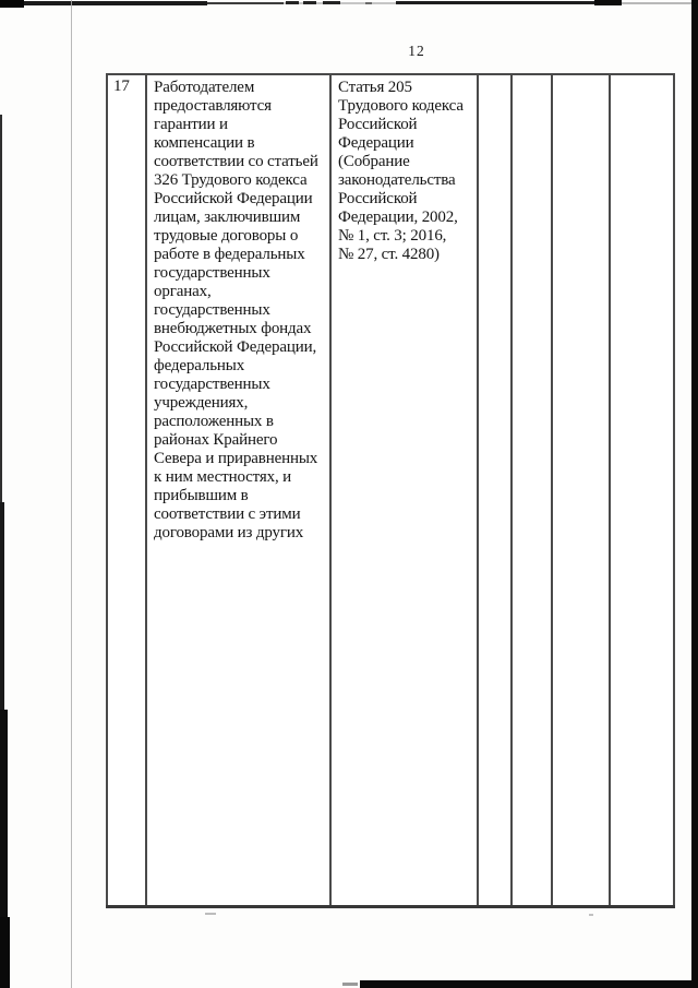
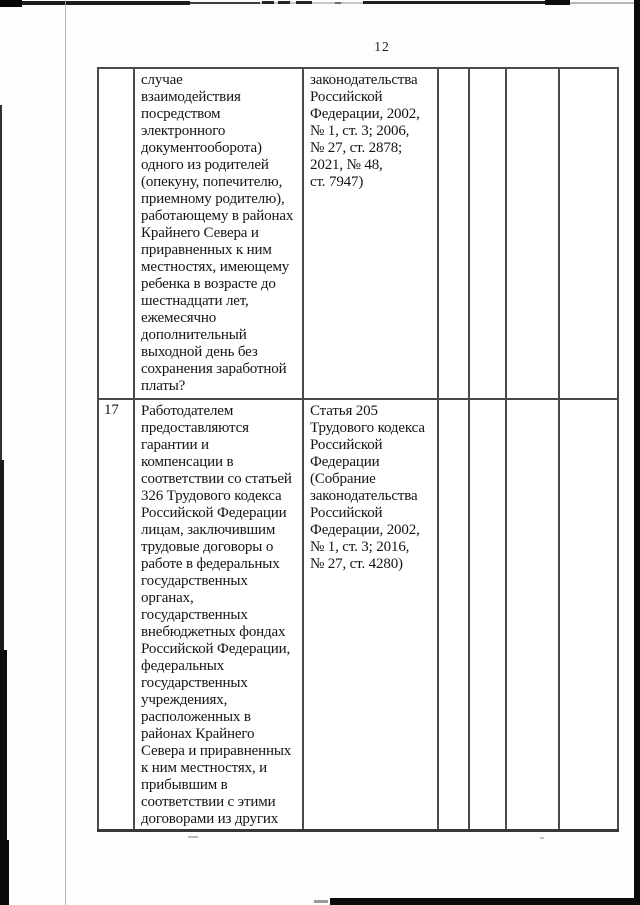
  12
+ 	случае взаимодействия посредством электронного документооборота) одного из родителей (опекуну, попечителю, приемному родителю), работающему в районах Крайнего Севера и приравненных к ним местностях, имеющему ребенка в возрасте до шестнадцати лет, ежемесячно дополнительный выходной день без сохранения заработной платы?	законодательства Российской Федерации, 2002, № 1, ст. 3; 2006, № 27, ст. 2878; 2021, № 48, ст. 7947)
  17	Работодателем предоставляются гарантии и компенсации в соответствии со статьей 326 Трудового кодекса Российской Федерации лицам, заключившим трудовые договоры о работе в федеральных государственных органах, государственных внебюджетных фондах Российской Федерации, федеральных государственных учреждениях, расположенных в районах Крайнего Севера и приравненных к ним местностях, и прибывшим в соответствии с этими договорами из других	Статья 205 Трудового кодекса Российской Федерации (Собрание законодательства Российской Федерации, 2002, № 1, ст. 3; 2016, № 27, ст. 4280)
